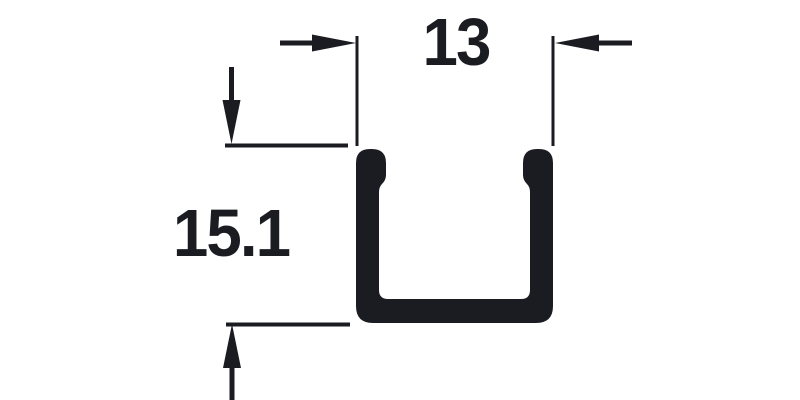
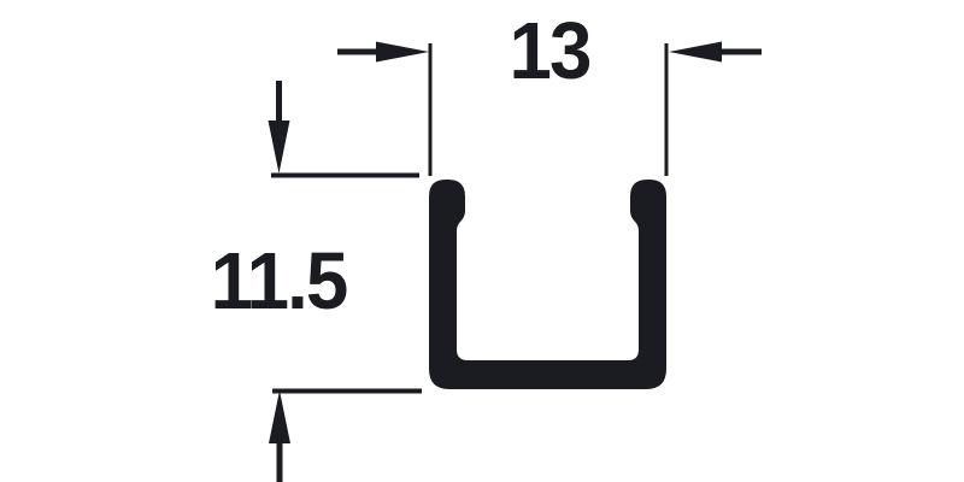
  13
- 15.1
+ 11.5
